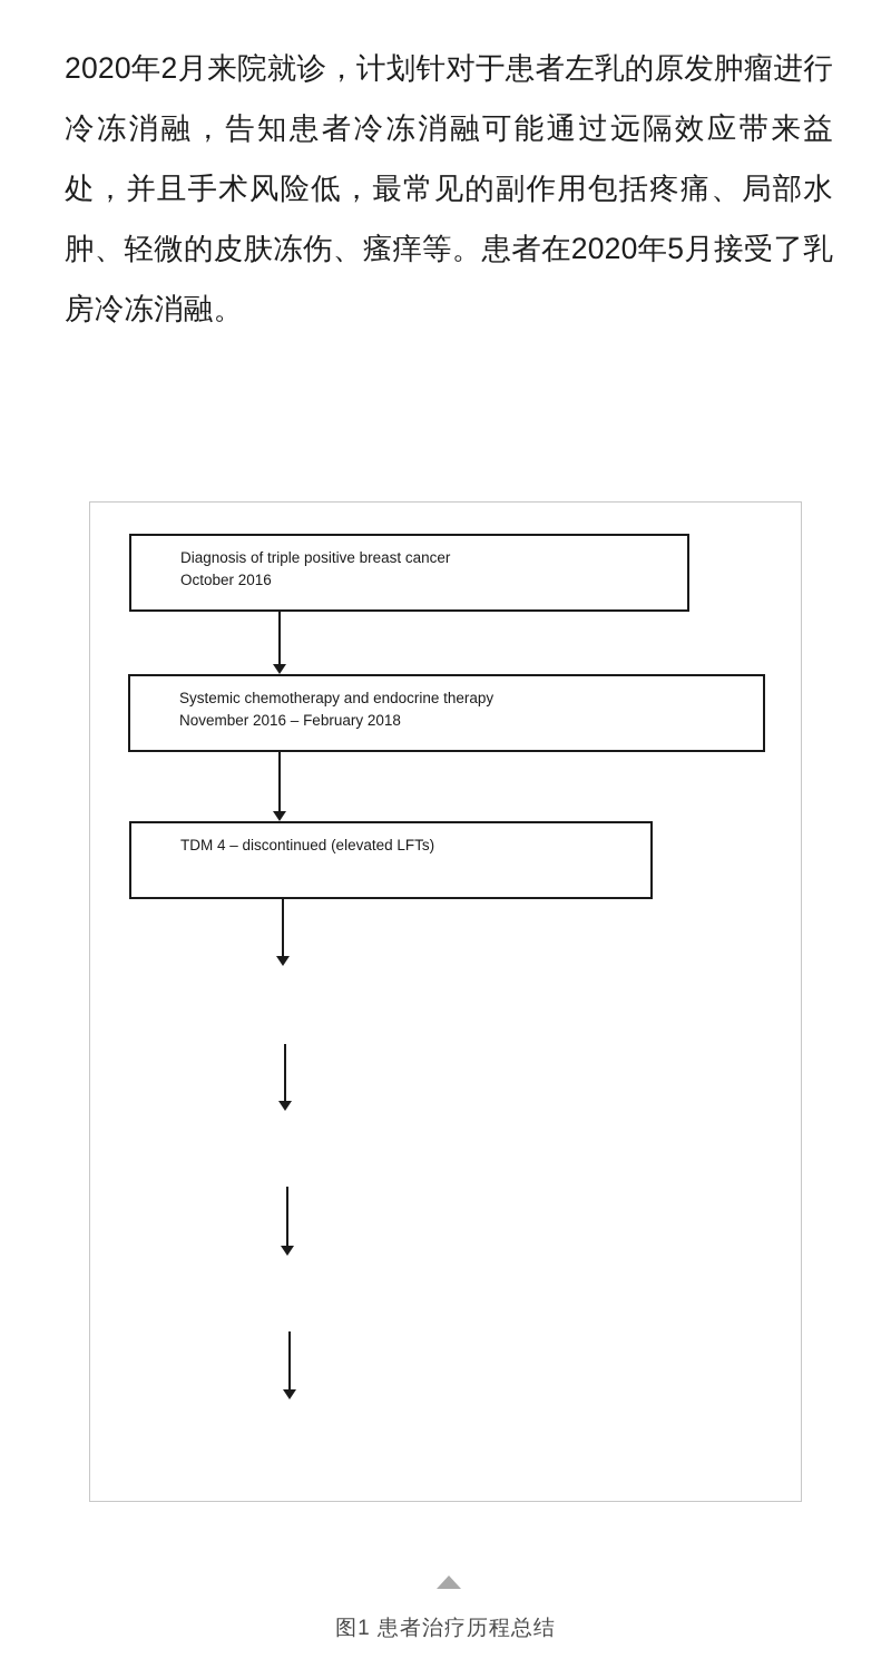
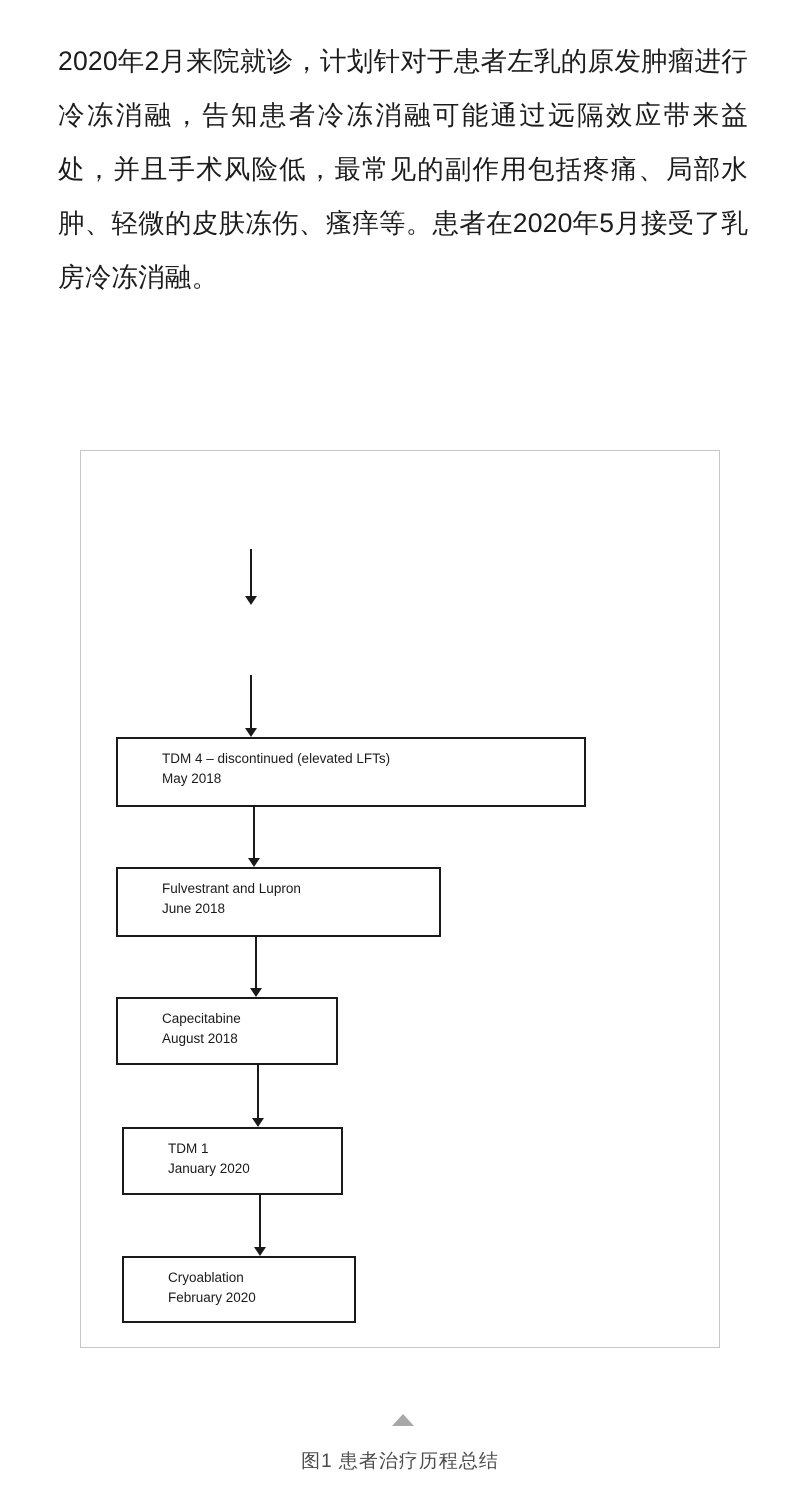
  2020年2月来院就诊，计划针对于患者左乳的原发肿瘤进行冷冻消融，告知患者冷冻消融可能通过远隔效应带来益处，并且手术风险低，最常见的副作用包括疼痛、局部水肿、轻微的皮肤冻伤、瘙痒等。患者在2020年5月接受了乳房冷冻消融。
- Diagnosis of triple positive breast cancer
- October 2016
- Systemic chemotherapy and endocrine therapy
- November 2016 – February 2018
  TDM 4 – discontinued (elevated LFTs)
+ May 2018
+ Fulvestrant and Lupron
+ June 2018
+ Capecitabine
+ August 2018
+ TDM 1
+ January 2020
+ Cryoablation
+ February 2020
  图1 患者治疗历程总结
